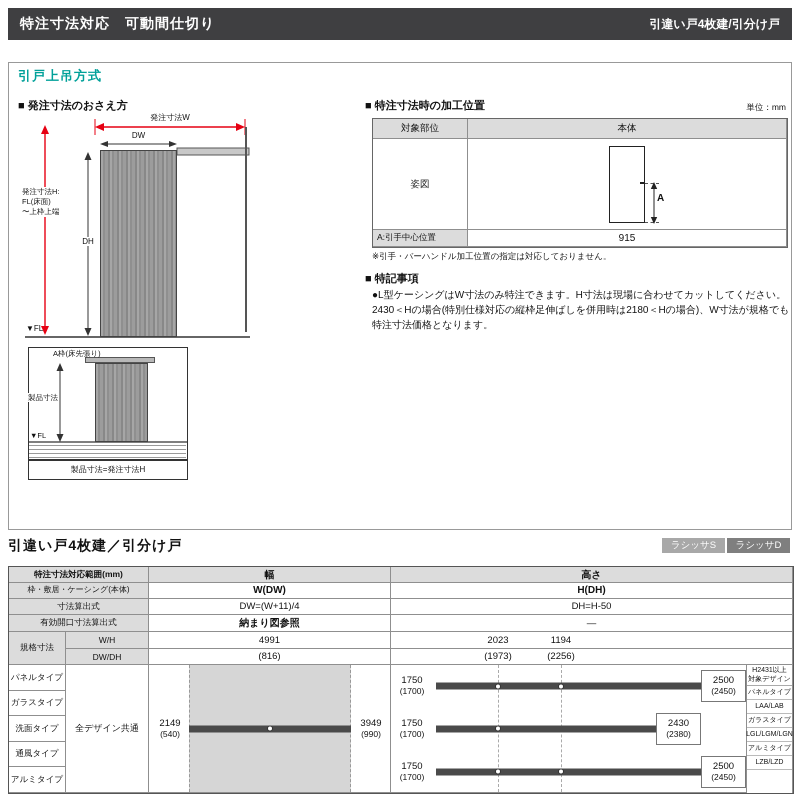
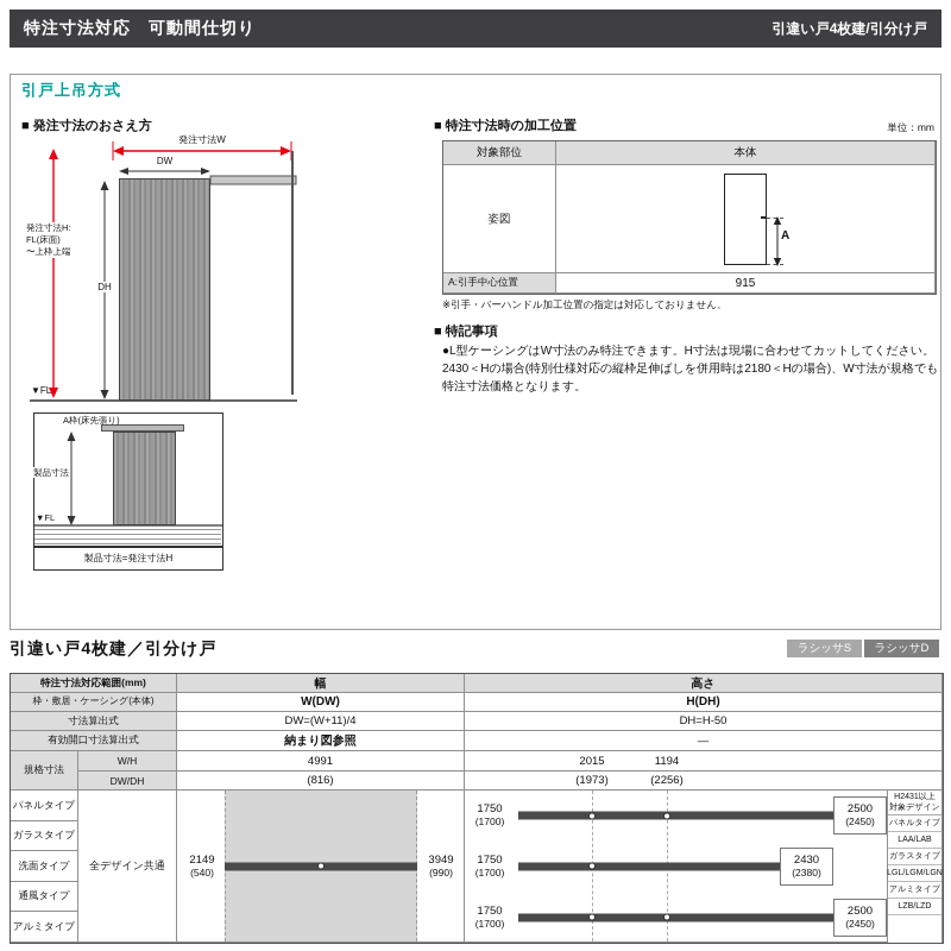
  特注寸法対応 可動間仕切り
  引違い戸4枚建/引分け戸
  引戸上吊方式
  ■ 発注寸法のおさえ方
  発注寸法W
  DW
  発注寸法H:
  FL(床面)
  〜上枠上端
  DH
  ▼FL
  A枠(床先張り)
  製品寸法
  ▼FL
  製品寸法=発注寸法H
  ■ 特注寸法時の加工位置
  単位：mm
  対象部位
  本体
  姿図
  A
  A:引手中心位置
  915
  ※引手・バーハンドル加工位置の指定は対応しておりません。
  ■ 特記事項
  ●L型ケーシングはW寸法のみ特注できます。H寸法は現場に合わせてカットしてください。2430＜Hの場合(特別仕様対応の縦枠足伸ばしを併用時は2180＜Hの場合)、W寸法が規格でも特注寸法価格となります。
  引違い戸4枚建／引分け戸
  ラシッサS
  ラシッサD
  特注寸法対応範囲(mm)
  幅
  高さ
  枠・敷居・ケーシング(本体)
  W(DW)
  H(DH)
  寸法算出式
  DW=(W+11)/4
  DH=H-50
  有効開口寸法算出式
  納まり図参照
  ―
  規格寸法
  W/H
  DW/DH
  4991
  (816)
- 2023
+ 2015
  1194
  (1973)
  (2256)
  パネルタイプ
  ガラスタイプ
  洗面タイプ
  通風タイプ
  アルミタイプ
  全デザイン共通
  2149
  (540)
  3949
  (990)
  1750
  (1700)
  2500
  (2450)
  1750
  (1700)
  2430
  (2380)
  1750
  (1700)
  2500
  (2450)
